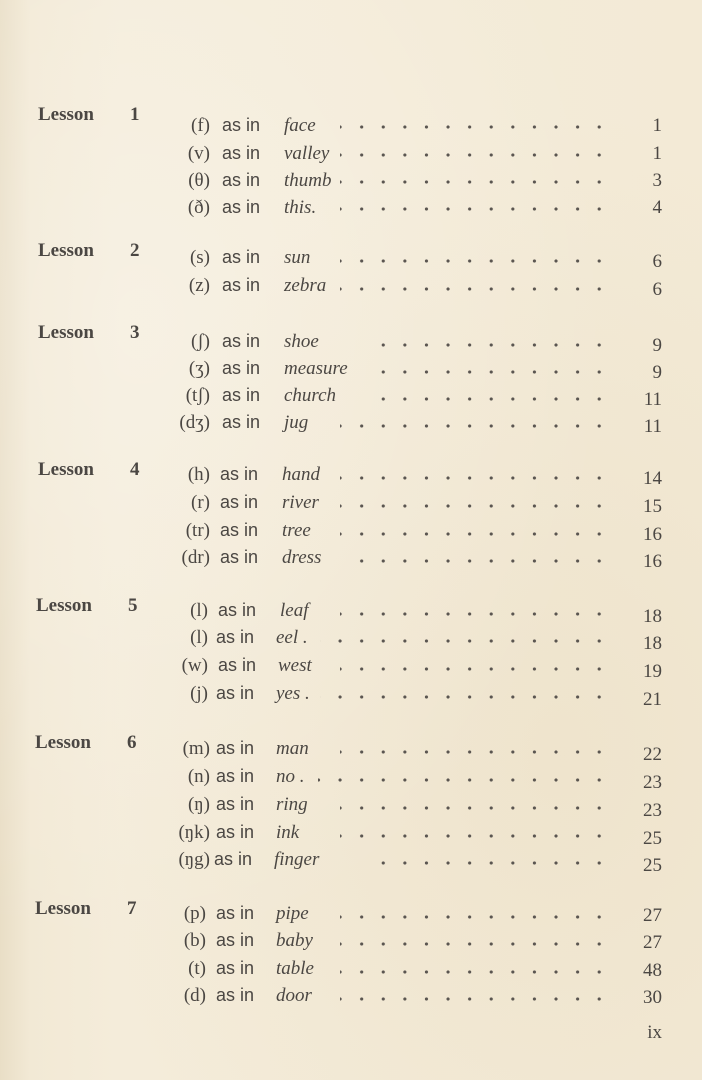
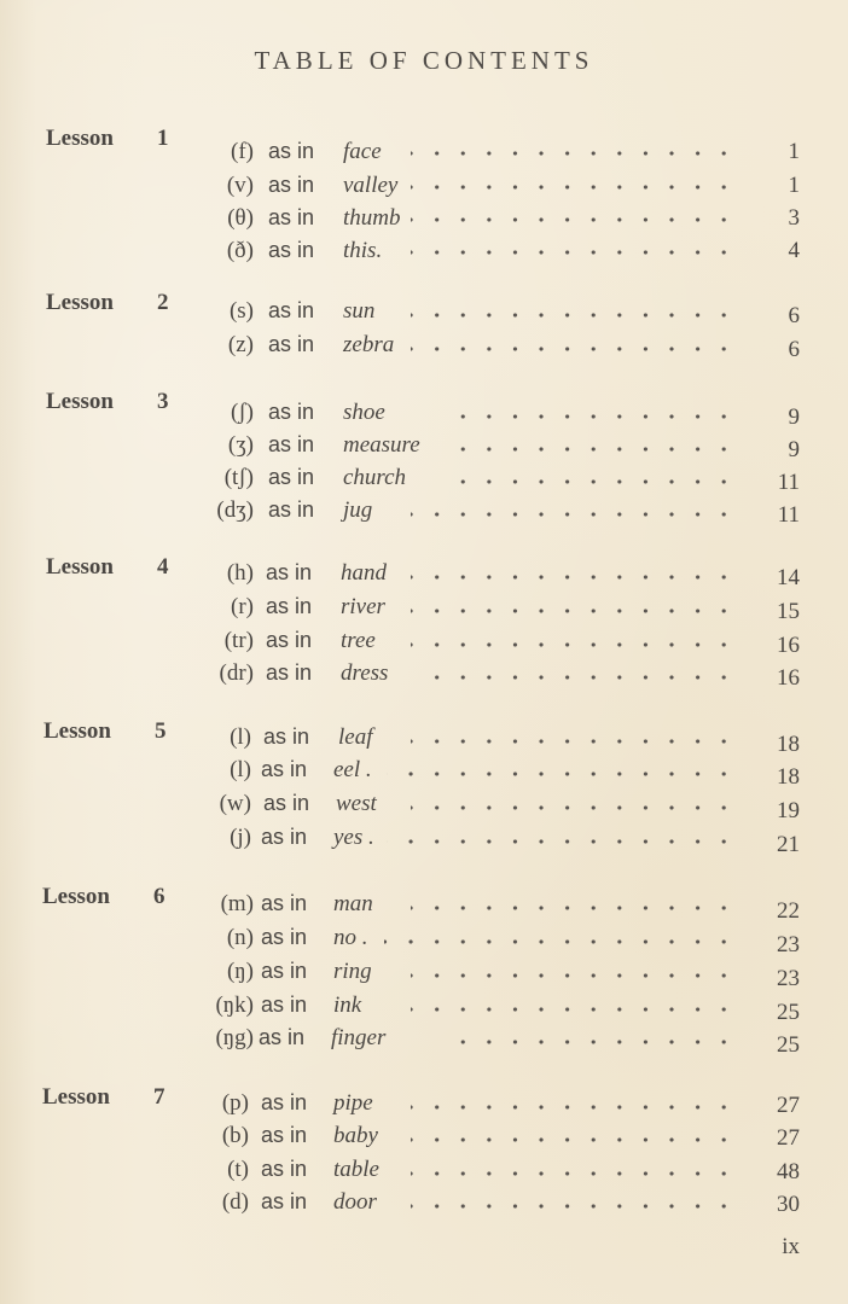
+ TABLE OF CONTENTS
  Lesson 1
  (f)
  as in
  face
  1
  (v)
  as in
  valley
  1
  (θ)
  as in
  thumb
  3
  (ð)
  as in
  this.
  4
  Lesson 2
  (s)
  as in
  sun
  6
  (z)
  as in
  zebra
  6
  Lesson 3
  (ʃ)
  as in
  shoe
  9
  (ʒ)
  as in
  measure
  9
  (tʃ)
  as in
  church
  11
  (dʒ)
  as in
  jug
  11
  Lesson 4
  (h)
  as in
  hand
  14
  (r)
  as in
  river
  15
  (tr)
  as in
  tree
  16
  (dr)
  as in
  dress
  16
  Lesson 5
  (l)
  as in
  leaf
  18
  (l)
  as in
  eel .
  18
  (w)
  as in
  west
  19
  (j)
  as in
  yes .
  21
  Lesson 6
  (m)
  as in
  man
  22
  (n)
  as in
  no .
  23
  (ŋ)
  as in
  ring
  23
  (ŋk)
  as in
  ink
  25
  (ŋg)
  as in
  finger
  25
  Lesson 7
  (p)
  as in
  pipe
  27
  (b)
  as in
  baby
  27
  (t)
  as in
  table
  48
  (d)
  as in
  door
  30
  ix
